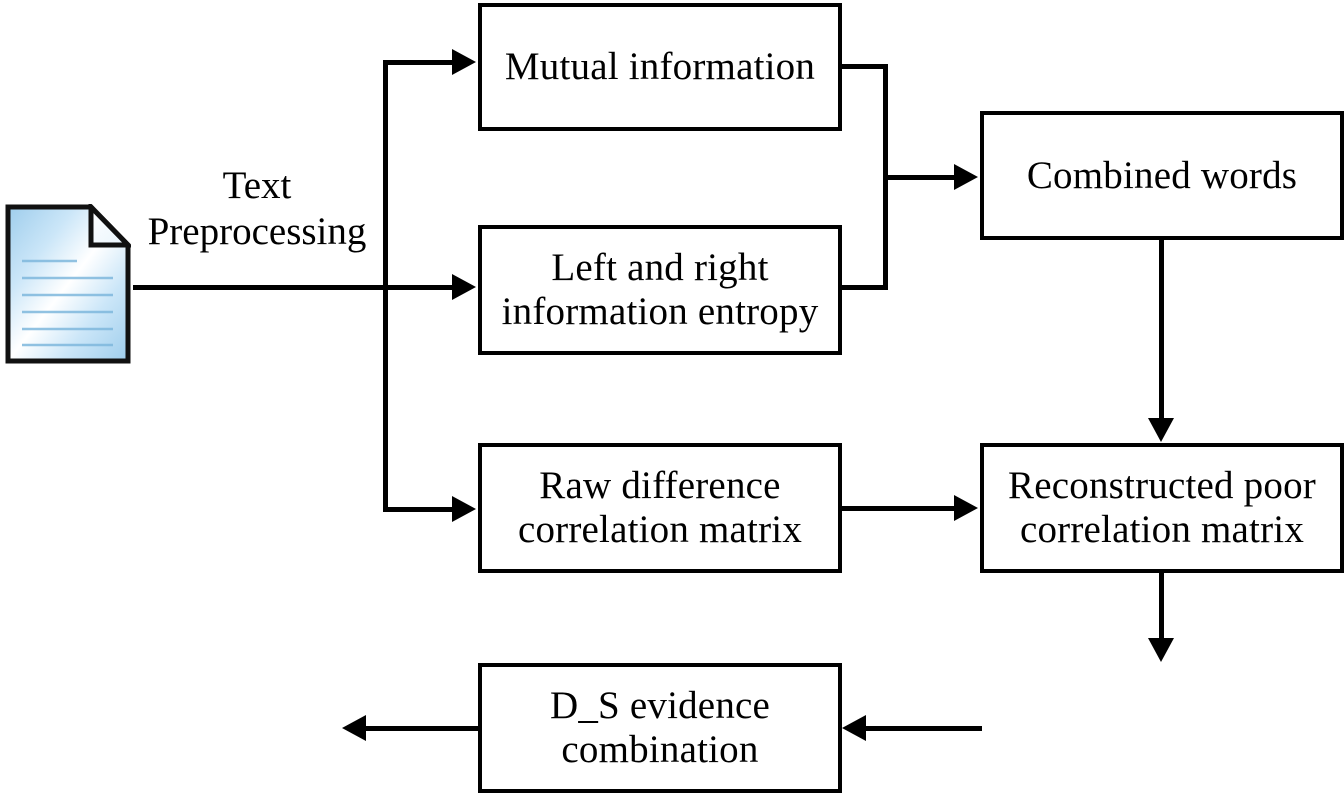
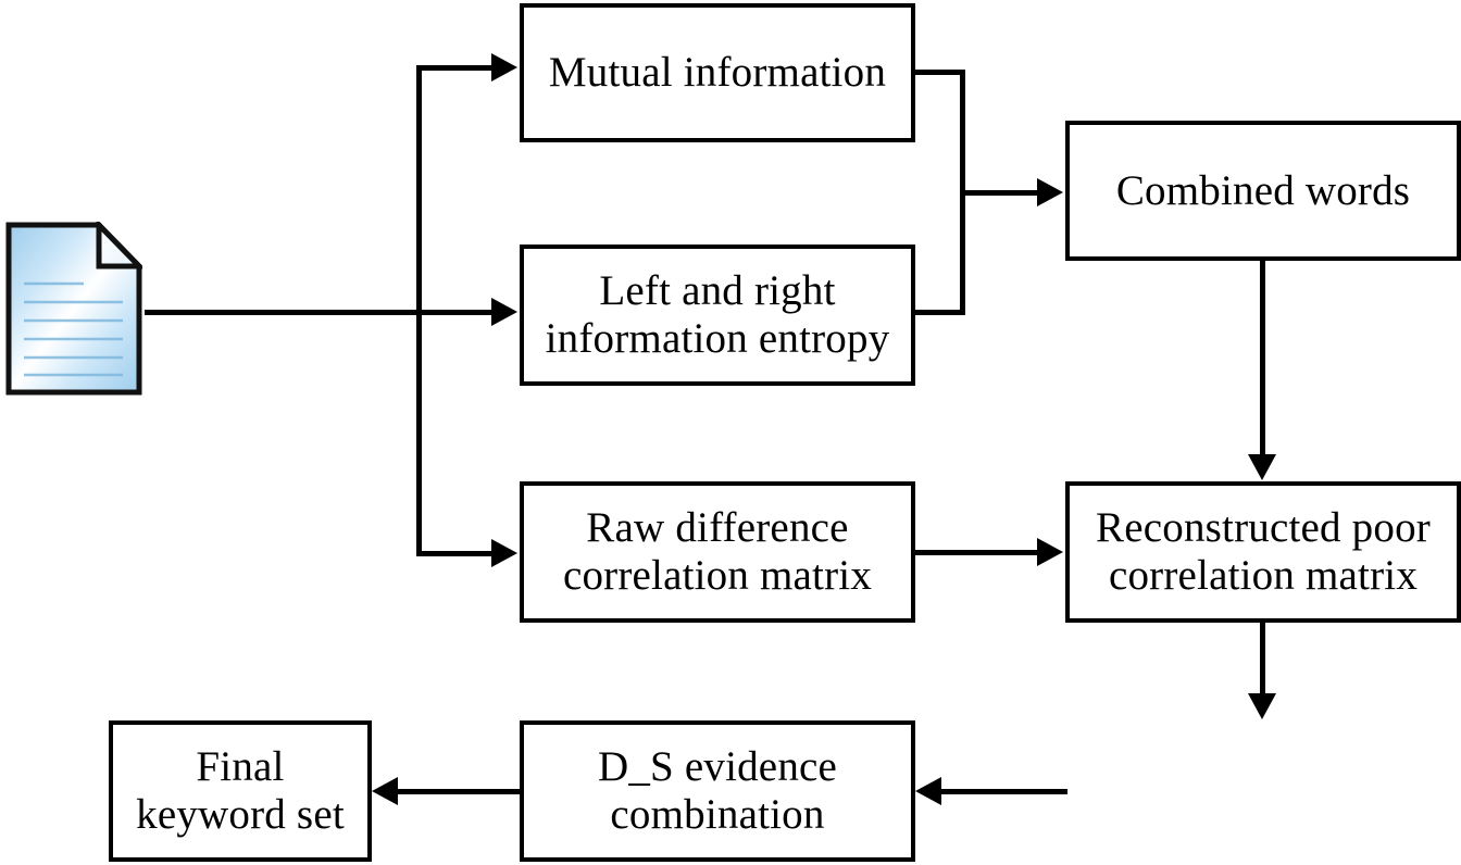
- Text
- Preprocessing
  Mutual information
  Left and right
  information entropy
  Raw difference
  correlation matrix
  Combined words
  Reconstructed poor
  correlation matrix
  D_S evidence
  combination
+ Final
+ keyword set
